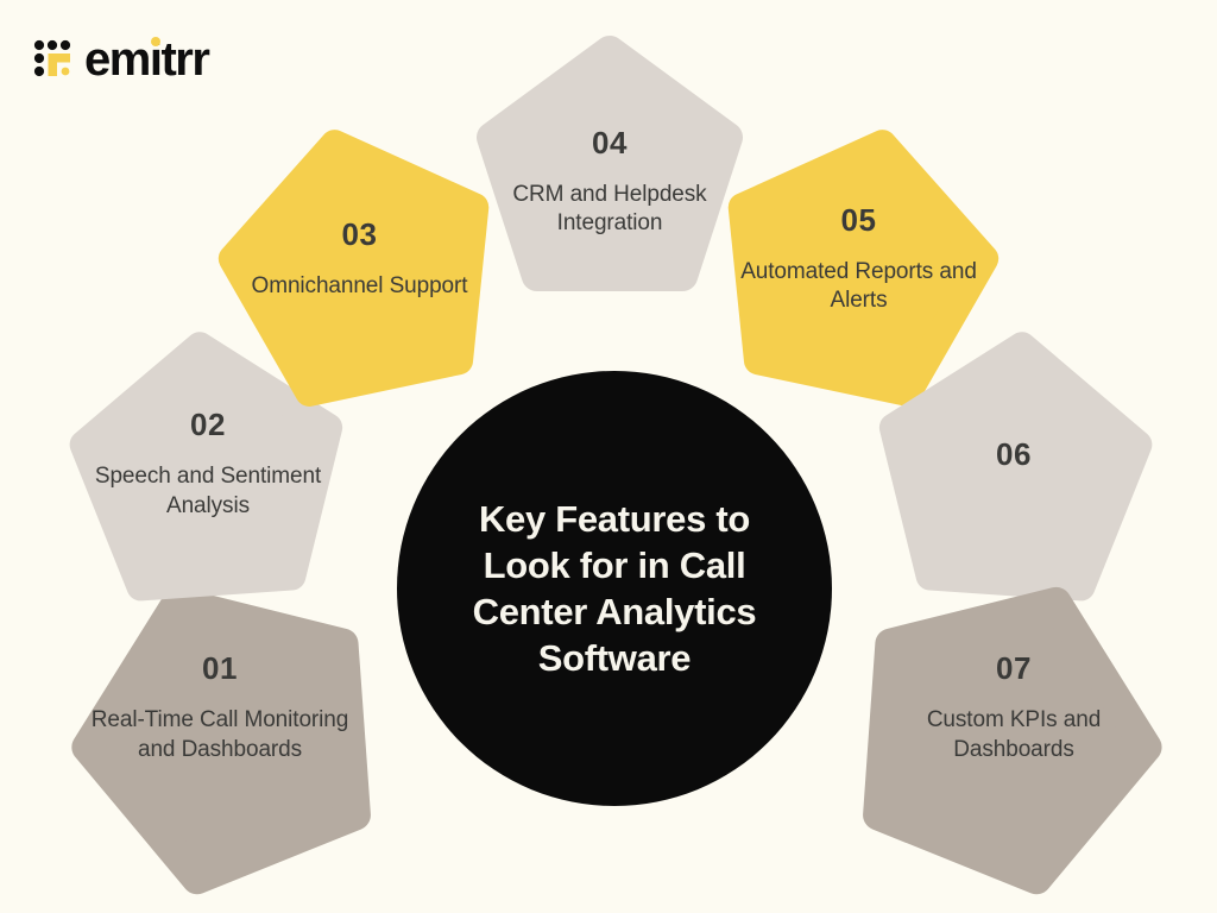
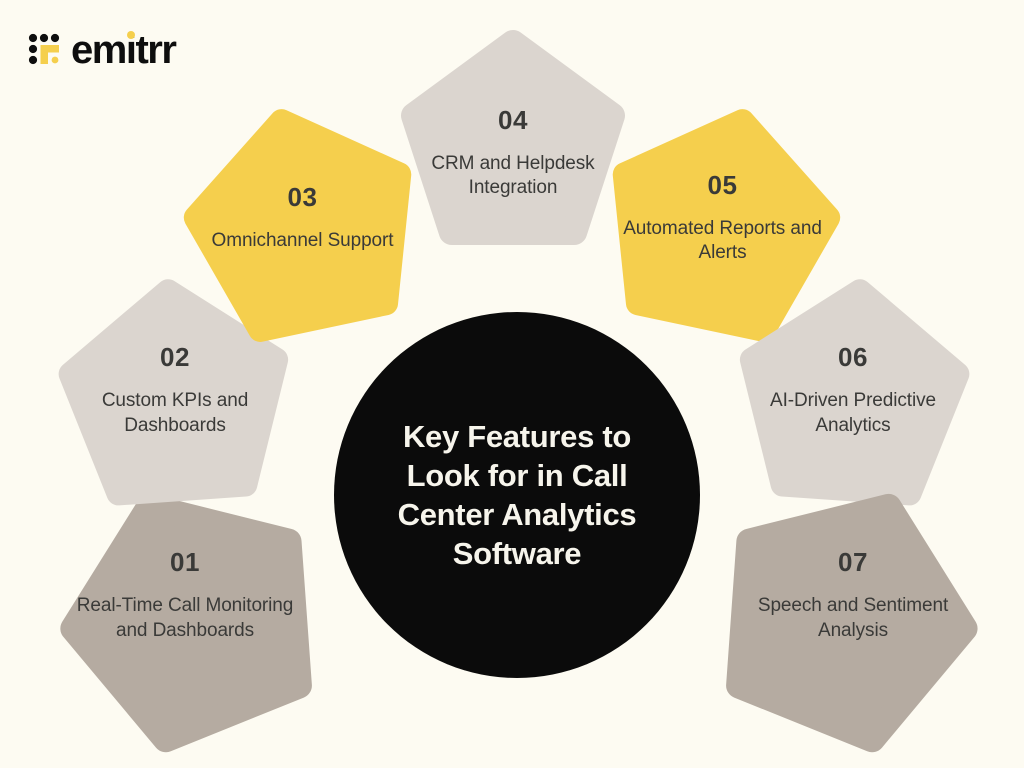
  emitrr
  01
  Real-Time Call Monitoring and Dashboards
  02
- Speech and Sentiment Analysis
+ Custom KPIs and Dashboards
  03
  Omnichannel Support
  04
  CRM and Helpdesk Integration
  05
  Automated Reports and Alerts
  06
+ AI-Driven Predictive Analytics
  07
- Custom KPIs and Dashboards
+ Speech and Sentiment Analysis
  Key Features to Look for in Call Center Analytics Software
